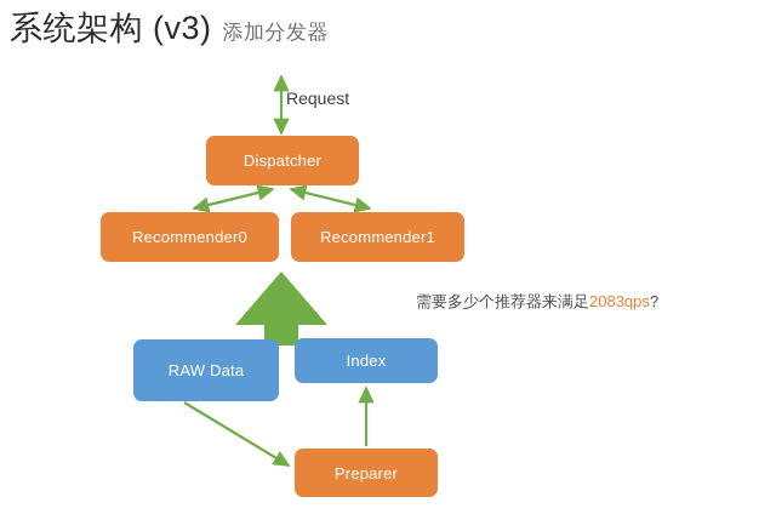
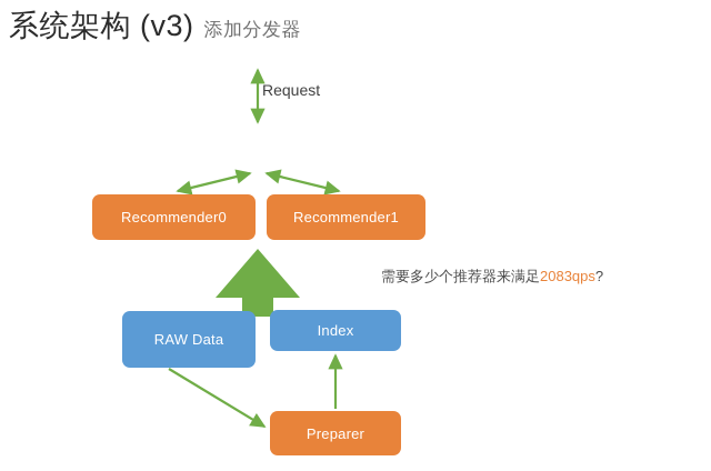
  系统架构 (v3)
  添加分发器
  Request
- Dispatcher
  Recommender0
  Recommender1
  RAW Data
  Index
  Preparer
  需要多少个推荐器来满足2083qps?
